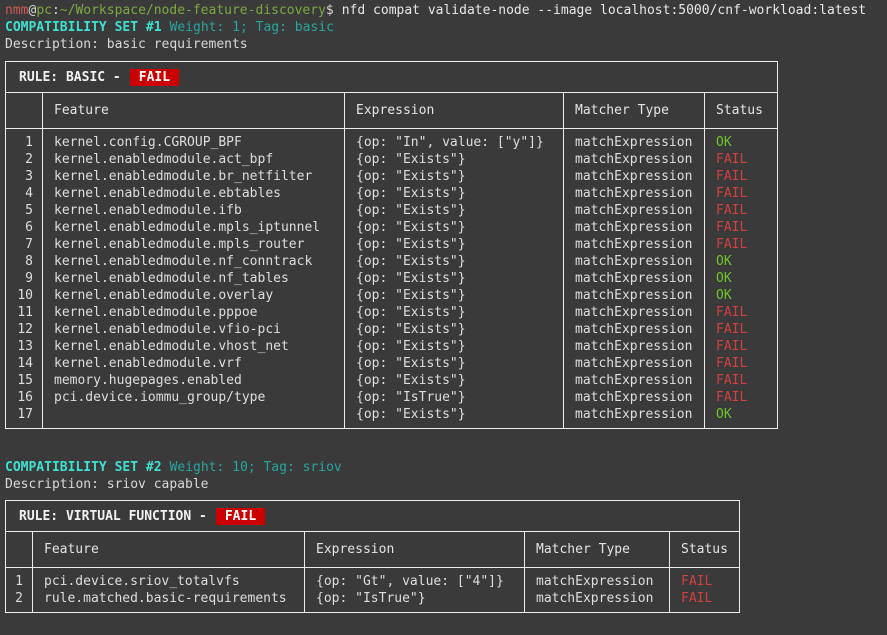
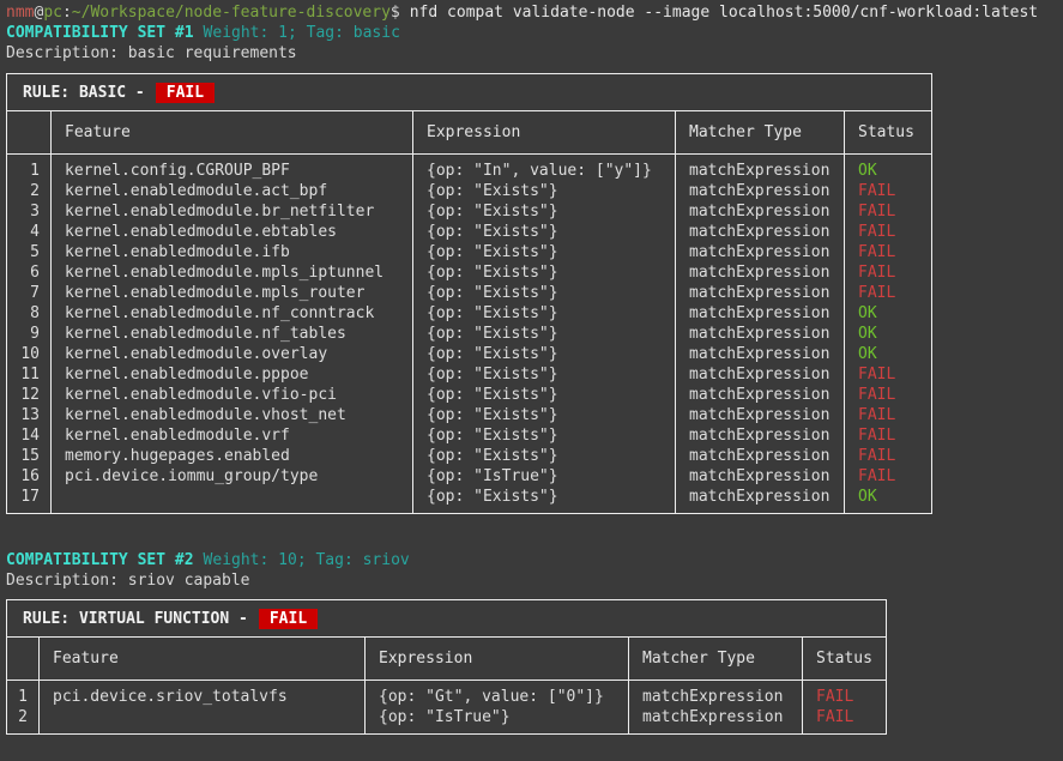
  nmm@pc:~/Workspace/node-feature-discovery$ nfd compat validate-node --image localhost:5000/cnf-workload:latest
  COMPATIBILITY SET #1 Weight: 1; Tag: basic
  Description: basic requirements
  RULE: BASIC -
  FAIL
  Feature
  Expression
  Matcher Type
  Status
  1
  2
  3
  4
  5
  6
  7
  8
  9
  10
  11
  12
  13
  14
  15
  16
  17
  kernel.config.CGROUP_BPF
  kernel.enabledmodule.act_bpf
  kernel.enabledmodule.br_netfilter
  kernel.enabledmodule.ebtables
  kernel.enabledmodule.ifb
  kernel.enabledmodule.mpls_iptunnel
  kernel.enabledmodule.mpls_router
  kernel.enabledmodule.nf_conntrack
  kernel.enabledmodule.nf_tables
  kernel.enabledmodule.overlay
  kernel.enabledmodule.pppoe
  kernel.enabledmodule.vfio-pci
  kernel.enabledmodule.vhost_net
  kernel.enabledmodule.vrf
  memory.hugepages.enabled
  pci.device.iommu_group/type
  {op: "In", value: ["y"]}
  {op: "Exists"}
  {op: "Exists"}
  {op: "Exists"}
  {op: "Exists"}
  {op: "Exists"}
  {op: "Exists"}
  {op: "Exists"}
  {op: "Exists"}
  {op: "Exists"}
  {op: "Exists"}
  {op: "Exists"}
  {op: "Exists"}
  {op: "Exists"}
  {op: "Exists"}
  {op: "IsTrue"}
  {op: "Exists"}
  matchExpression
  matchExpression
  matchExpression
  matchExpression
  matchExpression
  matchExpression
  matchExpression
  matchExpression
  matchExpression
  matchExpression
  matchExpression
  matchExpression
  matchExpression
  matchExpression
  matchExpression
  matchExpression
  matchExpression
  OK
  FAIL
  FAIL
  FAIL
  FAIL
  FAIL
  FAIL
  OK
  OK
  OK
  FAIL
  FAIL
  FAIL
  FAIL
  FAIL
  FAIL
  OK
  COMPATIBILITY SET #2 Weight: 10; Tag: sriov
  Description: sriov capable
  RULE: VIRTUAL FUNCTION -
  FAIL
  Feature
  Expression
  Matcher Type
  Status
  1
  2
  pci.device.sriov_totalvfs
- rule.matched.basic-requirements
- {op: "Gt", value: ["4"]}
+ {op: "Gt", value: ["0"]}
  {op: "IsTrue"}
  matchExpression
  matchExpression
  FAIL
  FAIL
